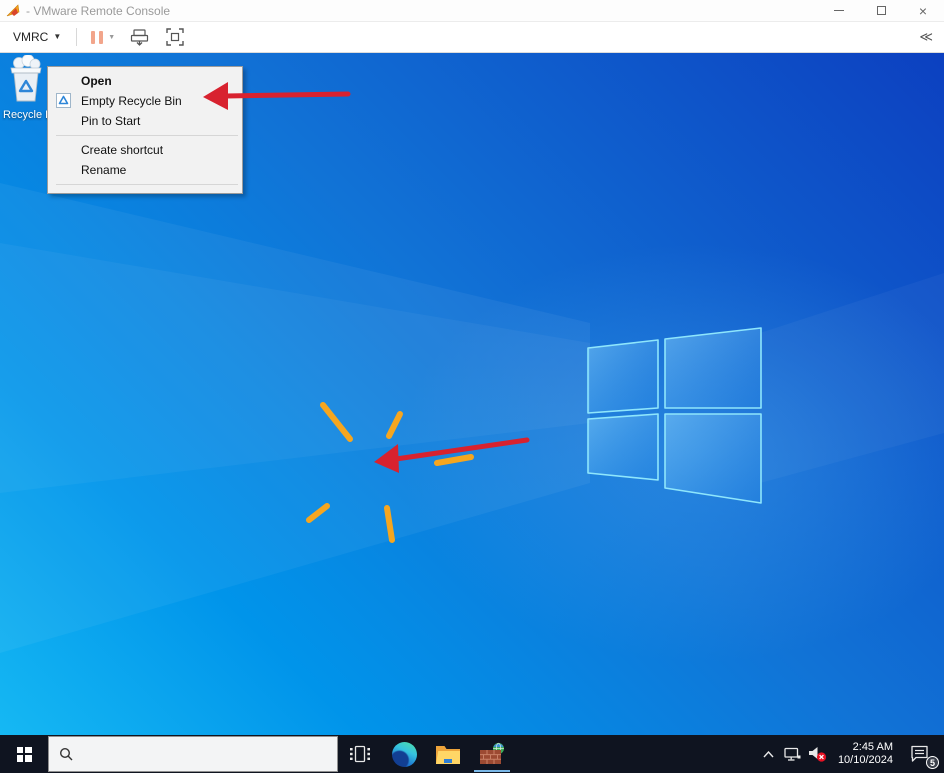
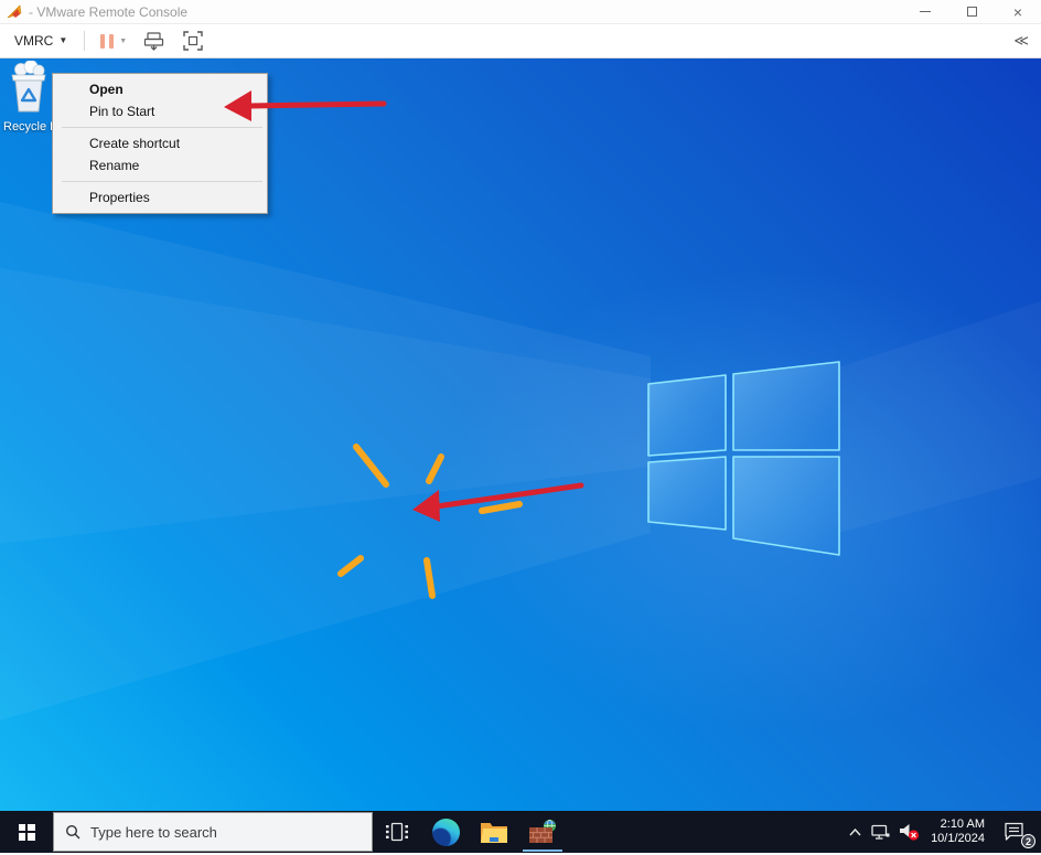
  - VMware Remote Console
  ×
  VMRC
  ▼
  ≪
  Recycle
  Open
- Empty Recycle Bin
  Pin to Start
  Create shortcut
  Rename
+ Properties
+ Type here to search
- 2:45 AM
+ 2:10 AM
- 10/10/2024
+ 10/1/2024
- 5
+ 2
